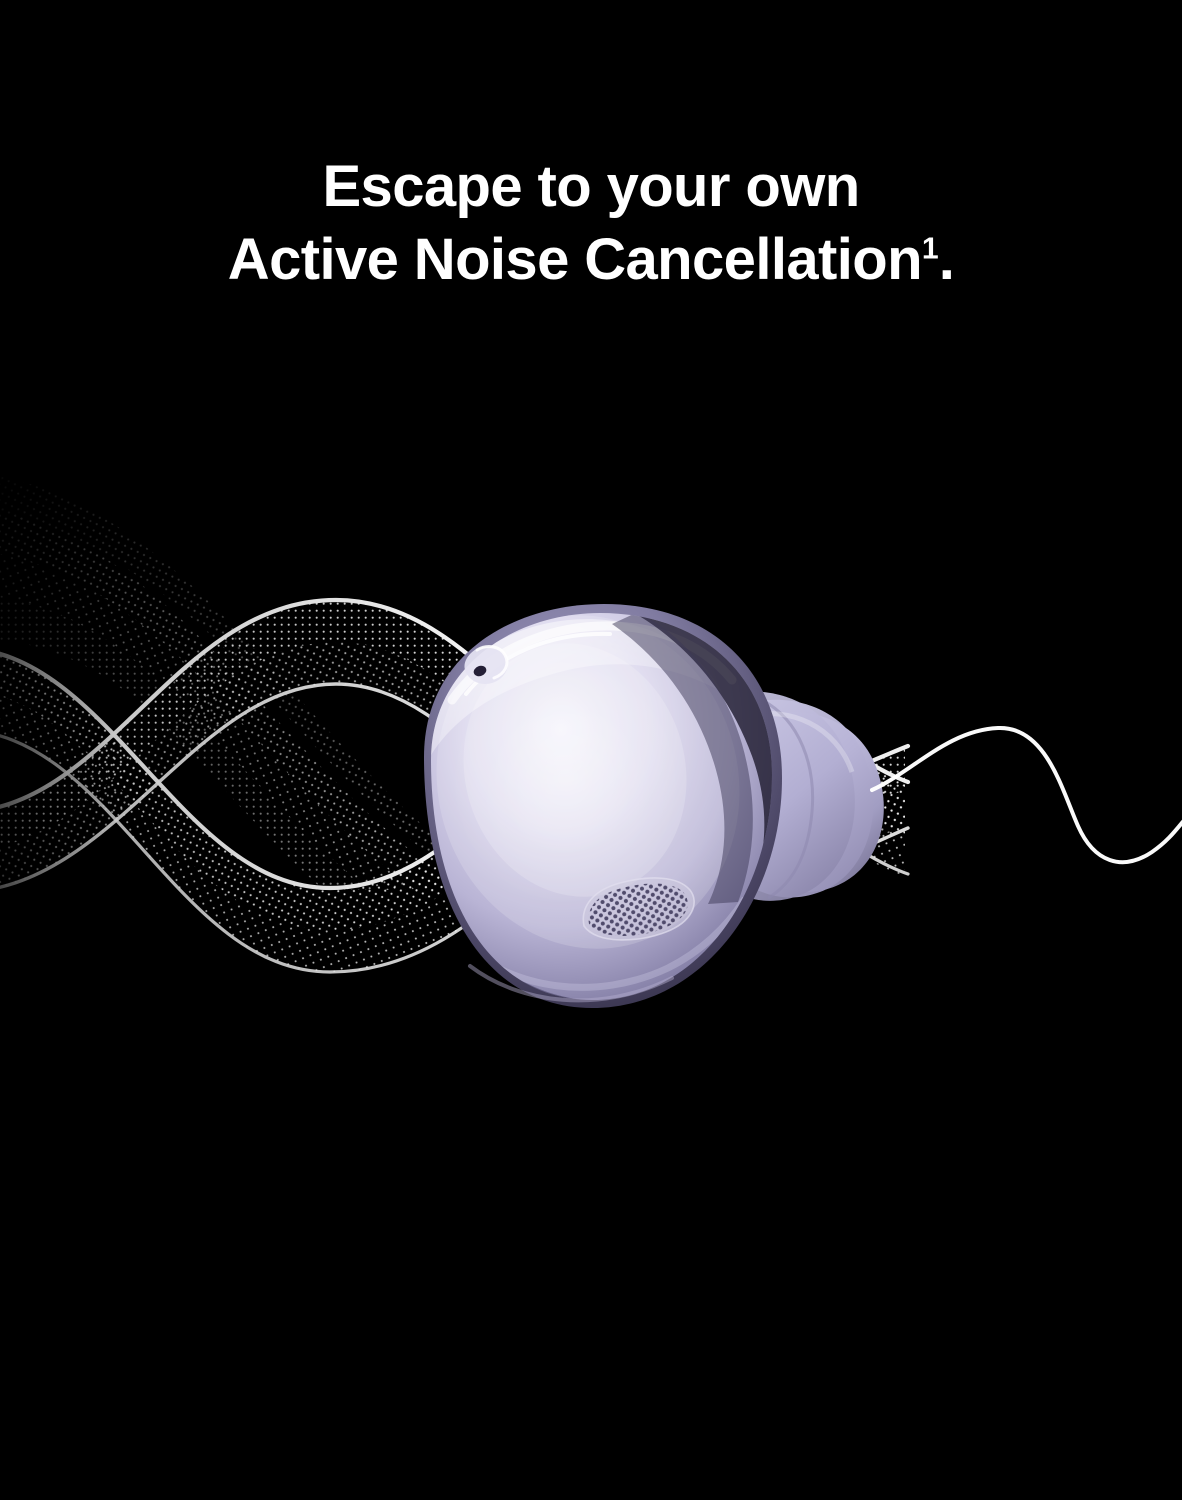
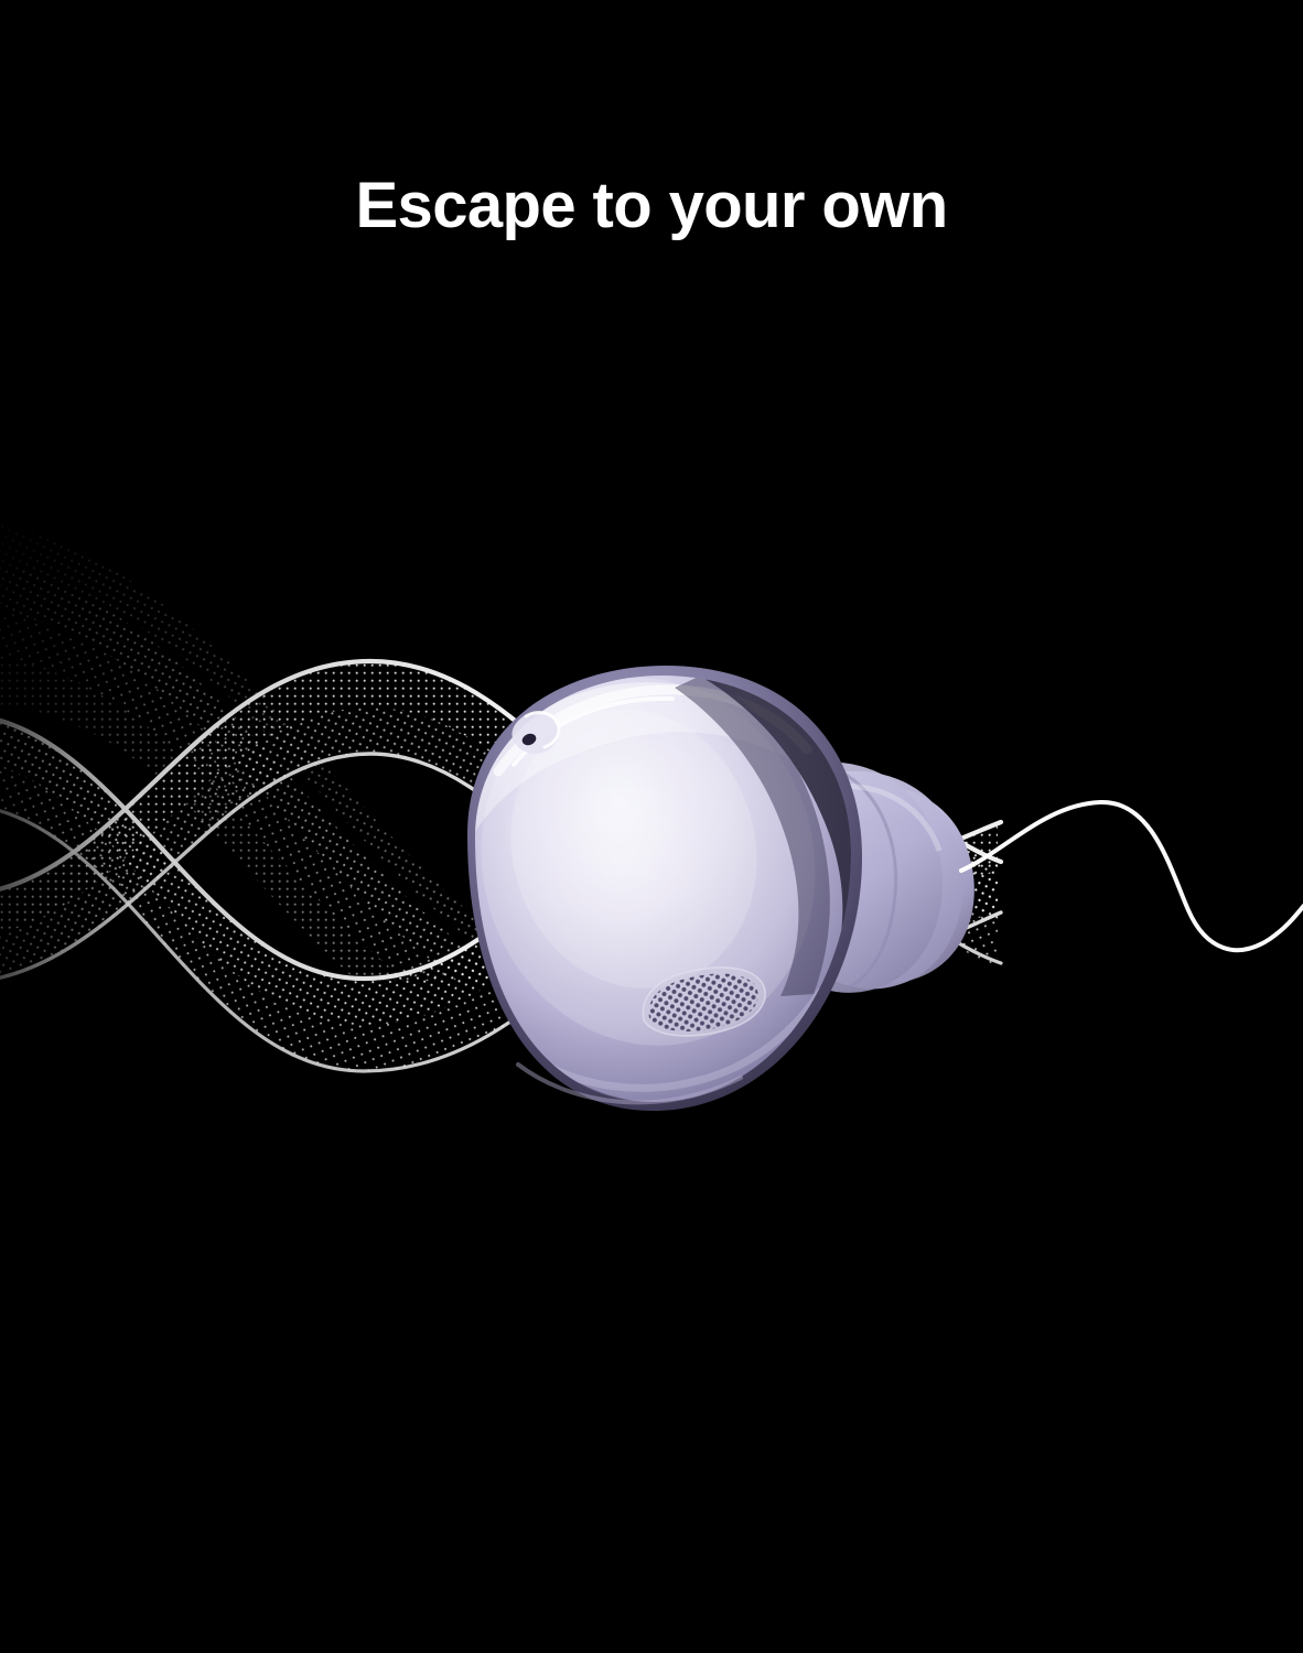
  Escape to your own
- Active Noise Cancellation1.
